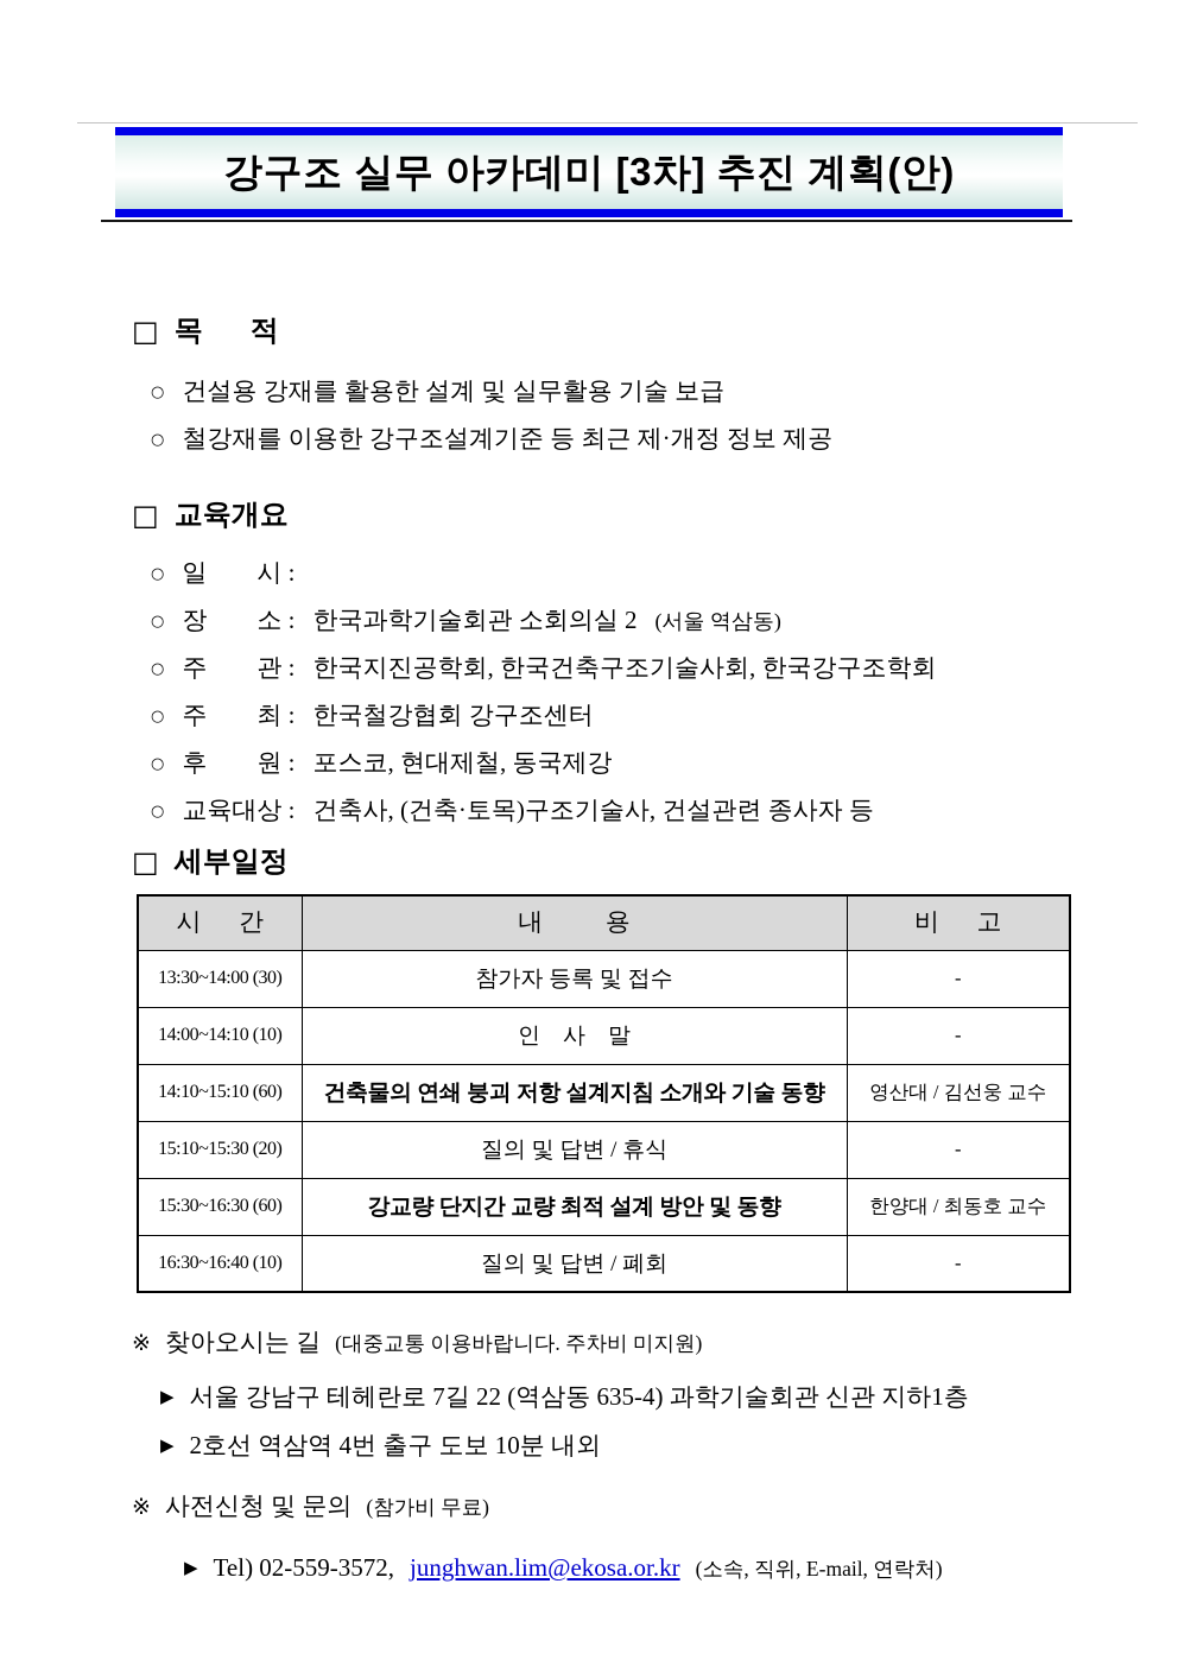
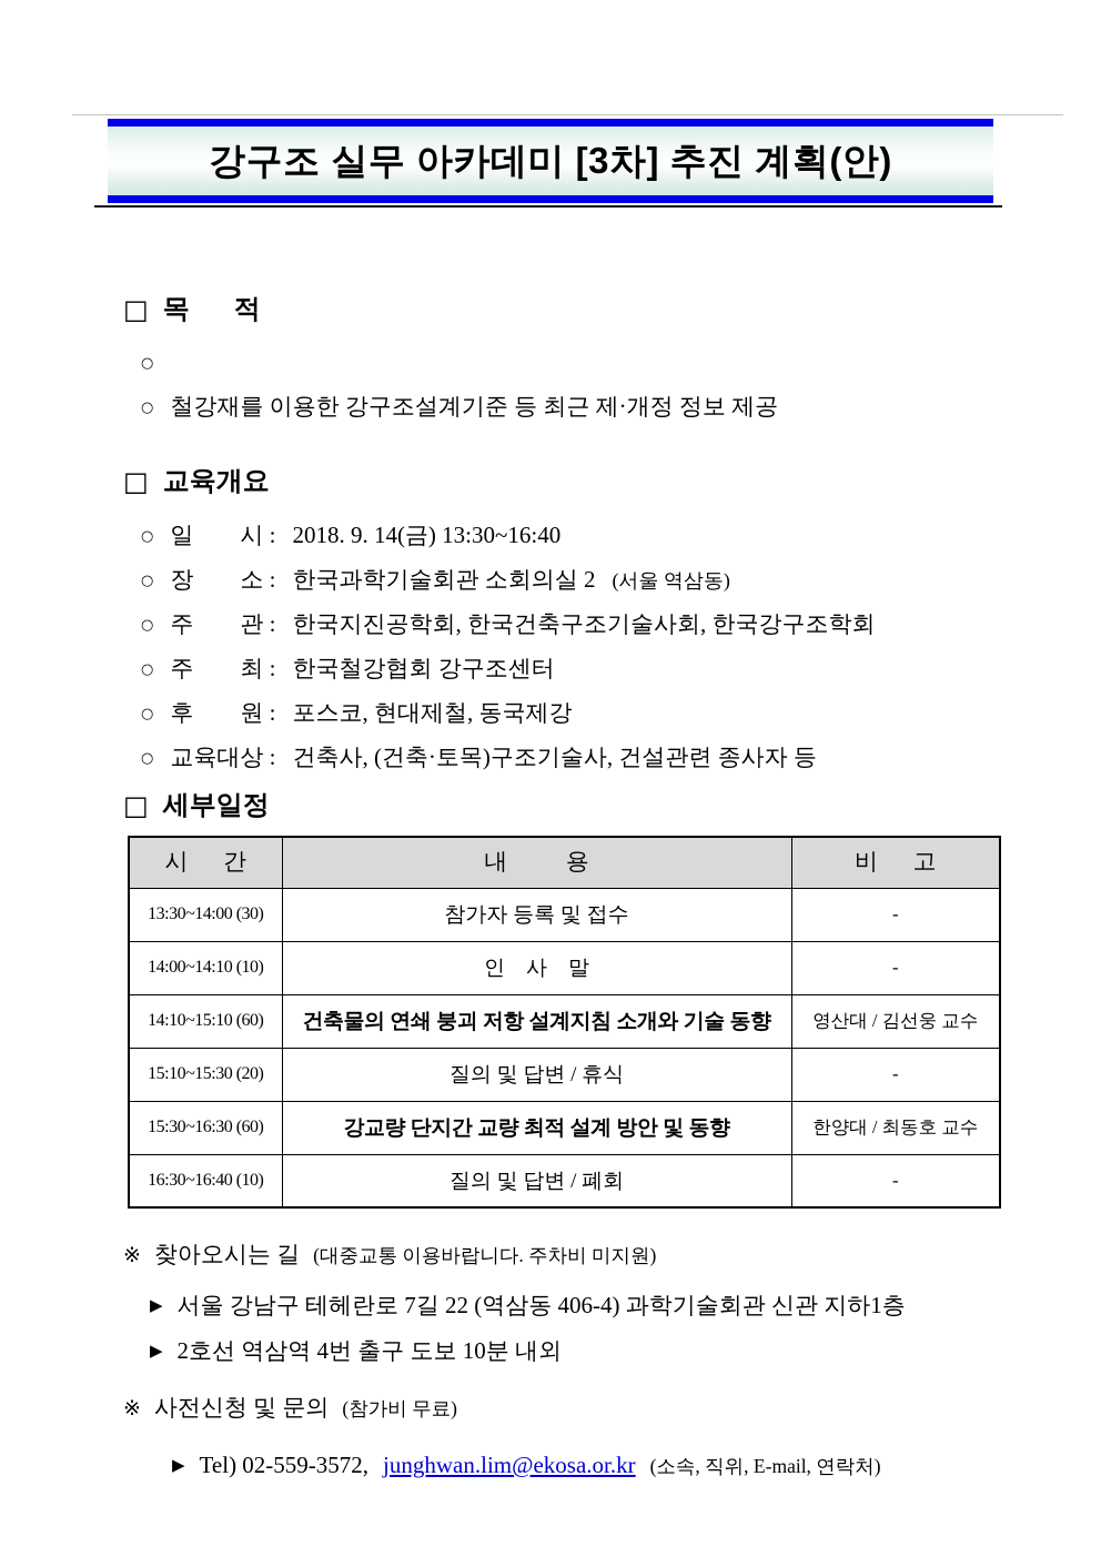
  강구조 실무 아카데미 [3차] 추진 계획(안)
  □
  목 적
  ○
- 건설용 강재를 활용한 설계 및 실무활용 기술 보급
  ○
  철강재를 이용한 강구조설계기준 등 최근 제·개정 정보 제공
  □
  교육개요
  ○
  일 시 :
+ 2018. 9. 14(금) 13:30~16:40
  ○
  장 소 :
  한국과학기술회관 소회의실 2
  (서울 역삼동)
  ○
  주 관 :
  한국지진공학회, 한국건축구조기술사회, 한국강구조학회
  ○
  주 최 :
  한국철강협회 강구조센터
  ○
  후 원 :
  포스코, 현대제철, 동국제강
  ○
  교육대상 :
  건축사, (건축·토목)구조기술사, 건설관련 종사자 등
  □
  세부일정
  시 간	내 용	비 고
  13:30~14:00 (30)	참가자 등록 및 접수	-
  14:00~14:10 (10)	인 사 말	-
  14:10~15:10 (60)	건축물의 연쇄 붕괴 저항 설계지침 소개와 기술 동향	영산대 / 김선웅 교수
  15:10~15:30 (20)	질의 및 답변 / 휴식	-
  15:30~16:30 (60)	강교량 단지간 교량 최적 설계 방안 및 동향	한양대 / 최동호 교수
  16:30~16:40 (10)	질의 및 답변 / 폐회	-
  ※
  찾아오시는 길
  (대중교통 이용바랍니다. 주차비 미지원)
  ▶
- 서울 강남구 테헤란로 7길 22 (역삼동 635-4) 과학기술회관 신관 지하1층
+ 서울 강남구 테헤란로 7길 22 (역삼동 406-4) 과학기술회관 신관 지하1층
  ▶
  2호선 역삼역 4번 출구 도보 10분 내외
  ※
  사전신청 및 문의
  (참가비 무료)
  ▶
  Tel) 02-559-3572,
  junghwan.lim@ekosa.or.kr
  (소속, 직위, E-mail, 연락처)
